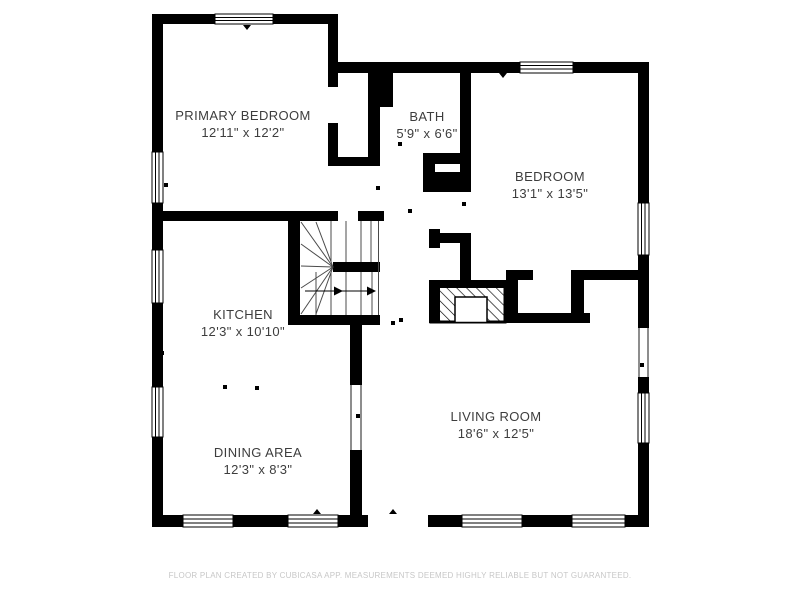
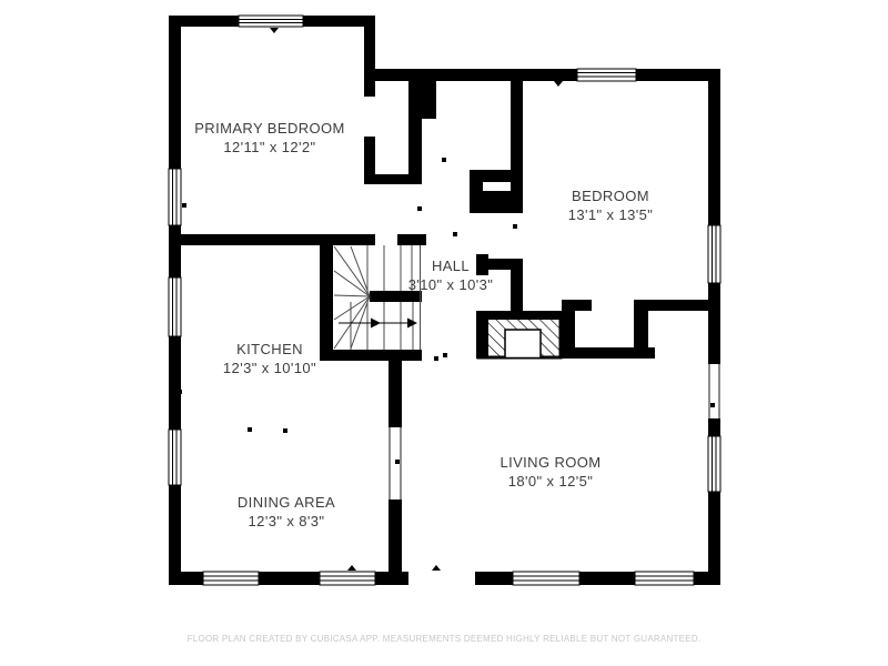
  PRIMARY BEDROOM
  12'11" x 12'2"
- BATH
- 5'9" x 6'6"
  BEDROOM
  13'1" x 13'5"
+ HALL
+ 3'10" x 10'3"
  KITCHEN
  12'3" x 10'10"
  DINING AREA
  12'3" x 8'3"
  LIVING ROOM
- 18'6" x 12'5"
+ 18'0" x 12'5"
  FLOOR PLAN CREATED BY CUBICASA APP. MEASUREMENTS DEEMED HIGHLY RELIABLE BUT NOT GUARANTEED.
